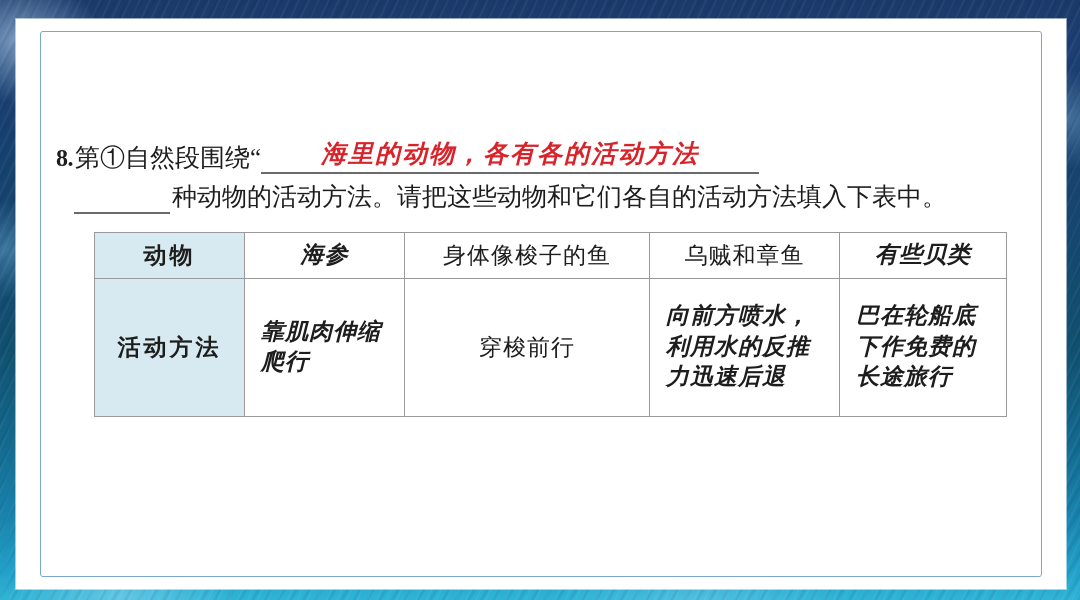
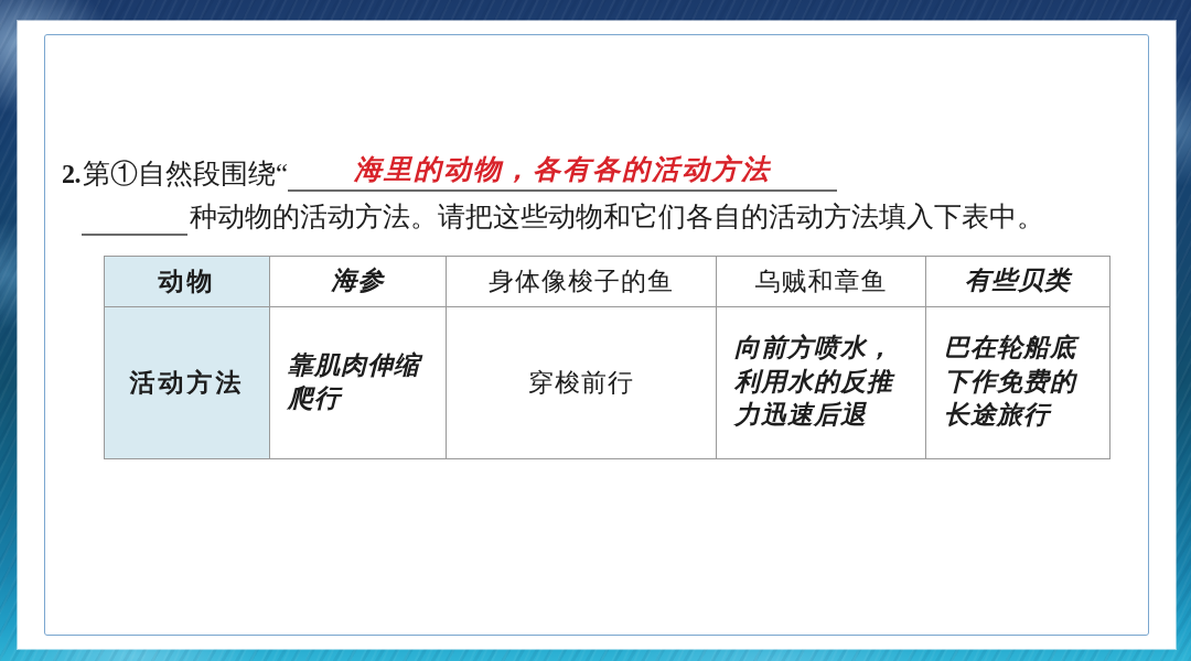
- 8.
+ 2.
  第①自然段围绕“
  海里的动物，各有各的活动方法
  种动物的活动方法。请把这些动物和它们各自的活动方法填入下表中。
  动物	海参	身体像梭子的鱼	乌贼和章鱼	有些贝类
  活动方法	靠肌肉伸缩爬行	穿梭前行	向前方喷水，利用水的反推力迅速后退	巴在轮船底下作免费的长途旅行
